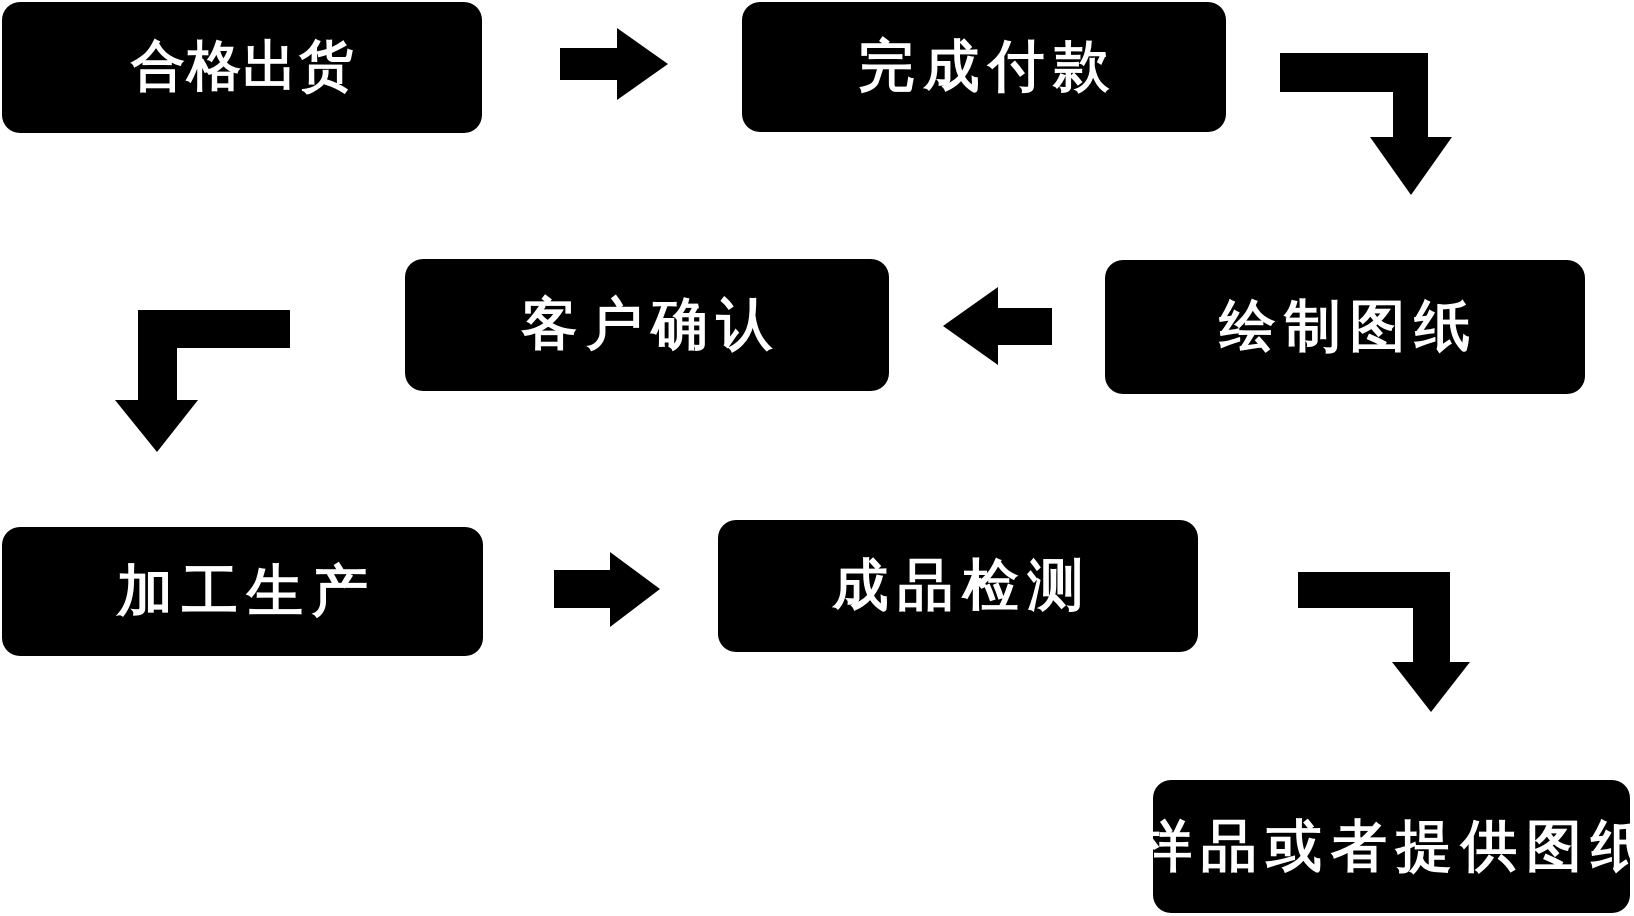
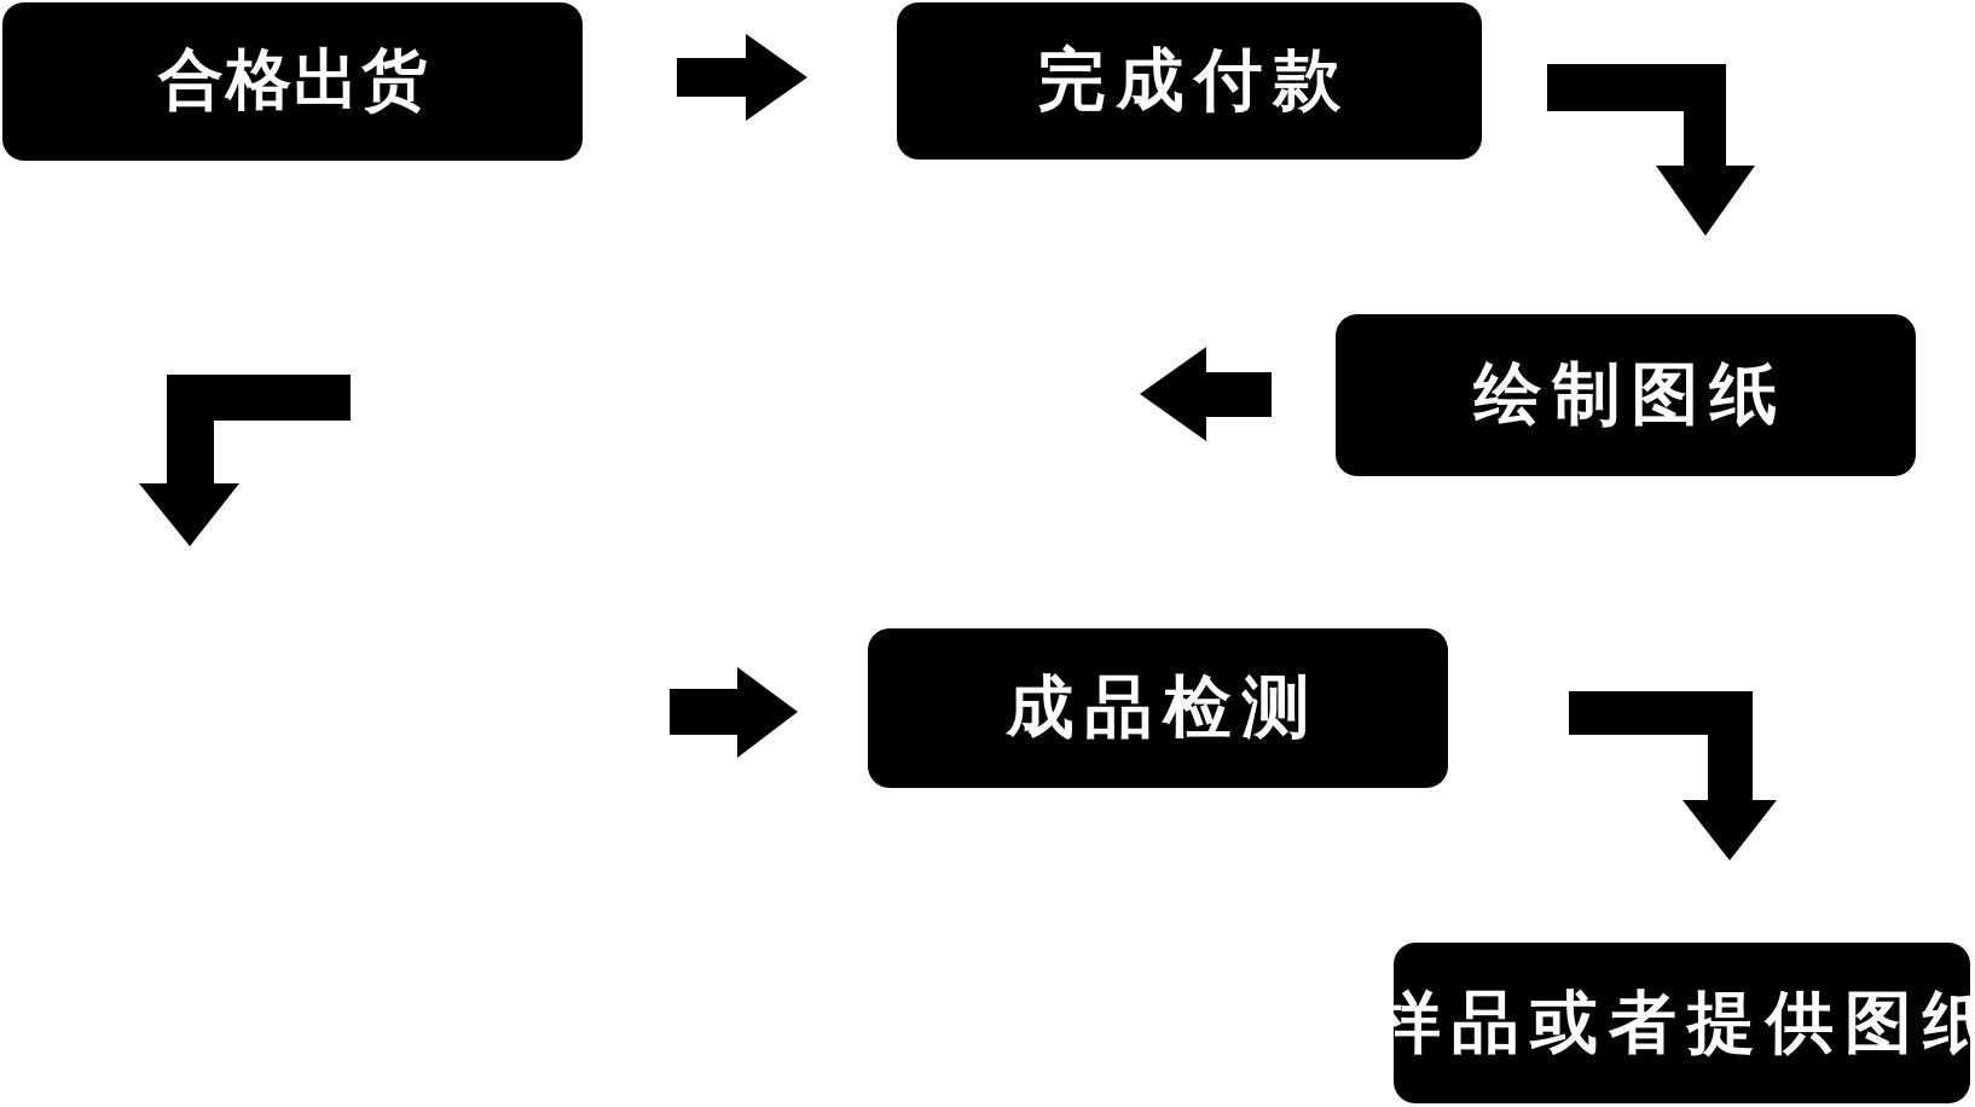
  合格出货
  完成付款
  绘制图纸
- 客户确认
- 加工生产
  成品检测
  样品或者提供图纸
